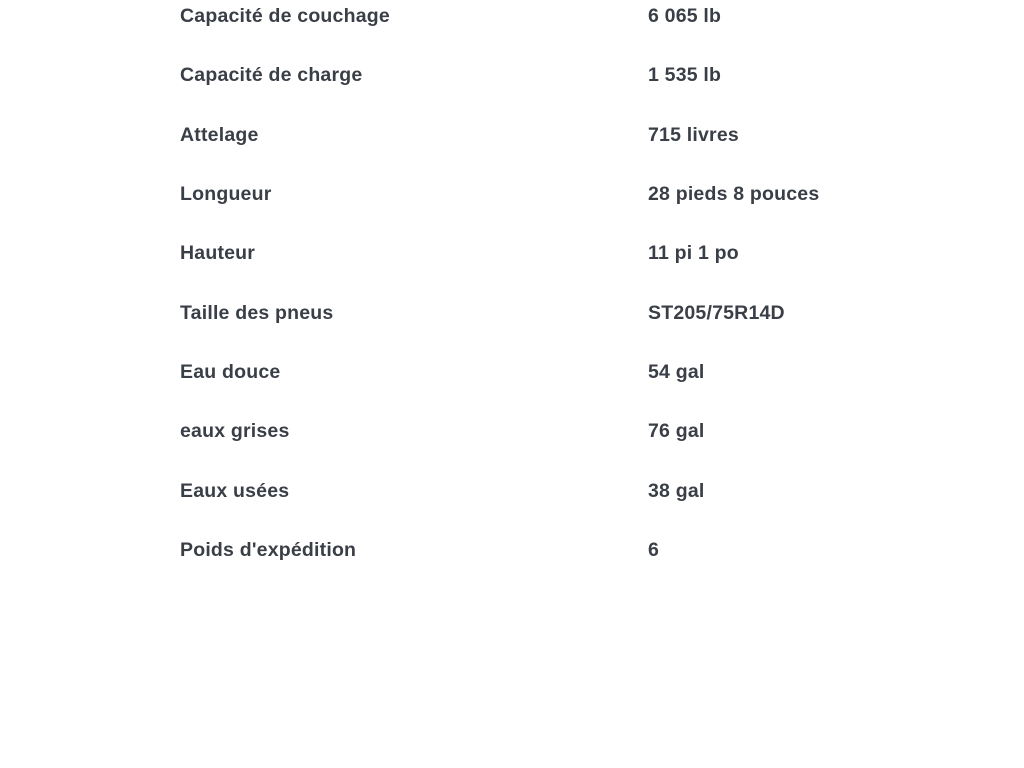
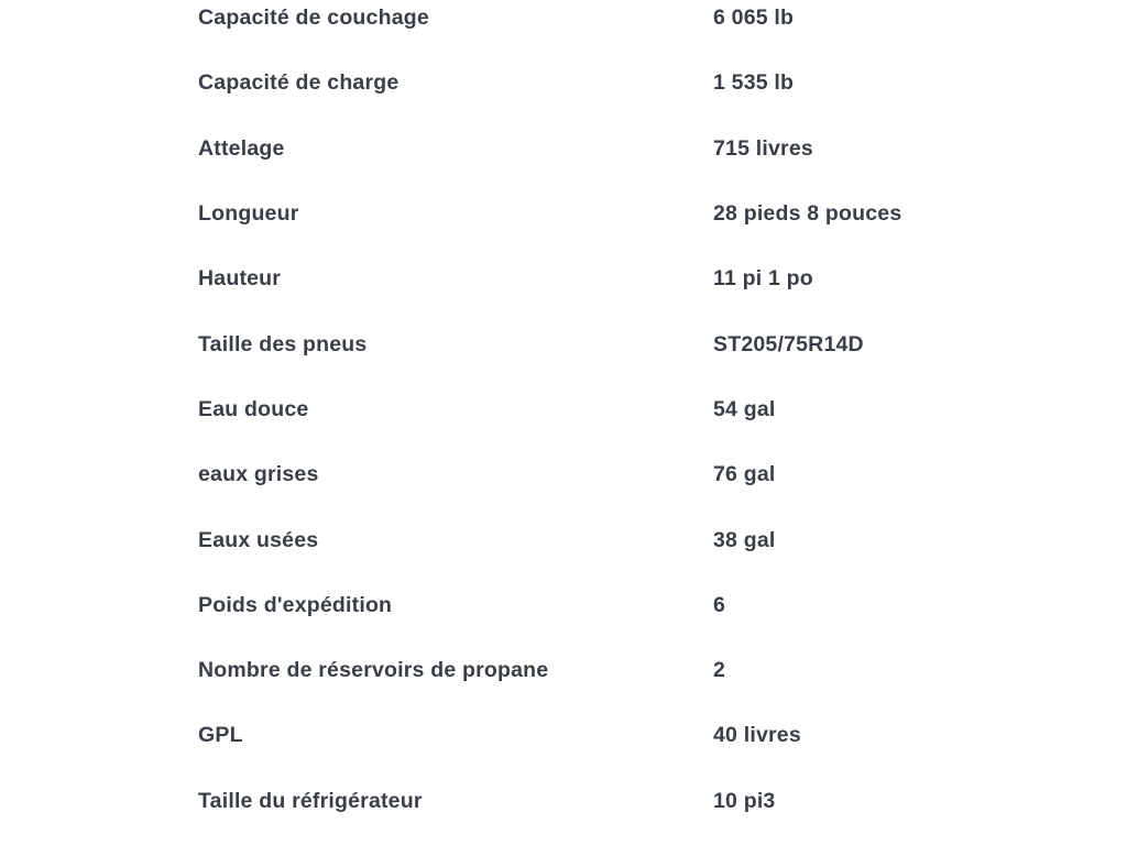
  Capacité de couchage
  6 065 lb
  Capacité de charge
  1 535 lb
  Attelage
  715 livres
  Longueur
  28 pieds 8 pouces
  Hauteur
  11 pi 1 po
  Taille des pneus
  ST205/75R14D
  Eau douce
  54 gal
  eaux grises
  76 gal
  Eaux usées
  38 gal
  Poids d'expédition
  6
+ Nombre de réservoirs de propane
+ 2
+ GPL
+ 40 livres
+ Taille du réfrigérateur
+ 10 pi3
